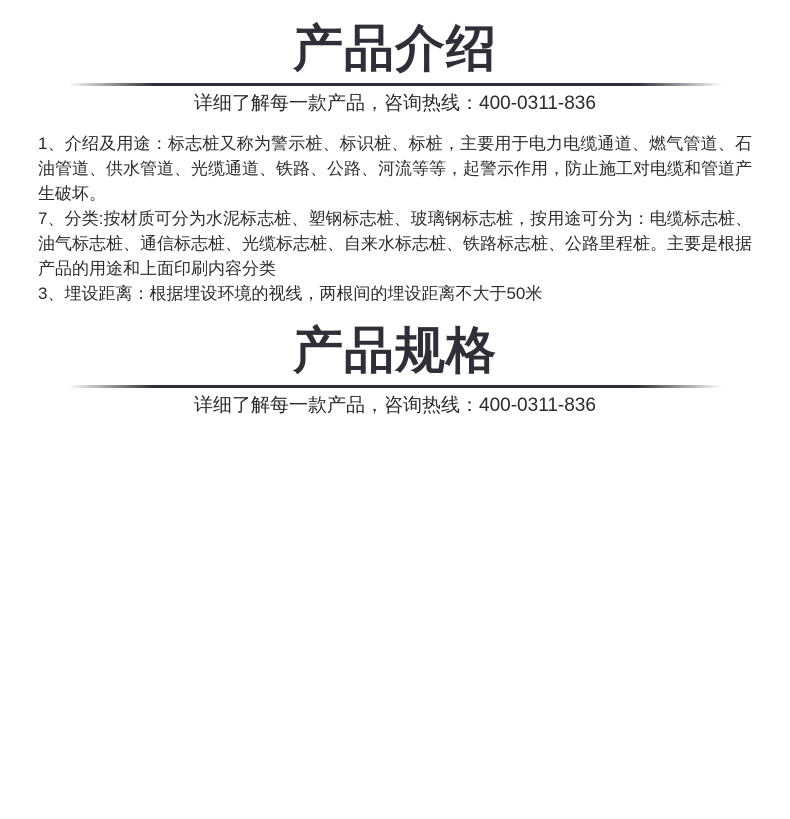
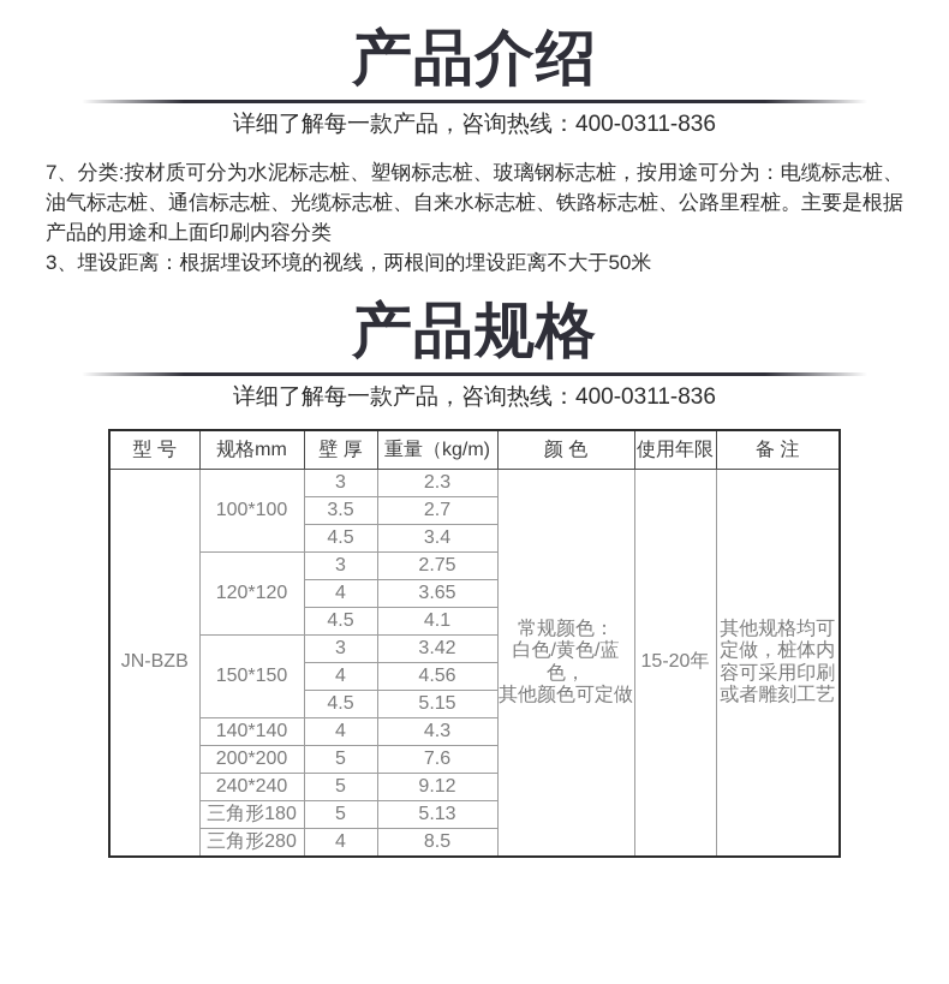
  产品介绍
  详细了解每一款产品，咨询热线：400-0311-836
- 1、介绍及用途：标志桩又称为警示桩、标识桩、标桩，主要用于电力电缆通道、燃气管道、石油管道、供水管道、光缆通道、铁路、公路、河流等等，起警示作用，防止施工对电缆和管道产生破坏。
  7、分类:按材质可分为水泥标志桩、塑钢标志桩、玻璃钢标志桩，按用途可分为：电缆标志桩、油气标志桩、通信标志桩、光缆标志桩、自来水标志桩、铁路标志桩、公路里程桩。主要是根据产品的用途和上面印刷内容分类
  3、埋设距离：根据埋设环境的视线，两根间的埋设距离不大于50米
  产品规格
  详细了解每一款产品，咨询热线：400-0311-836
+ 型 号	规格mm	壁 厚	重量（kg/m)	颜 色	使用年限	备 注
+ JN-BZB	100*100	3	2.3	常规颜色： 白色/黄色/蓝色， 其他颜色可定做	15-20年	其他规格均可定做，桩体内容可采用印刷或者雕刻工艺
+ 3.5	2.7
+ 4.5	3.4
+ 120*120	3	2.75
+ 4	3.65
+ 4.5	4.1
+ 150*150	3	3.42
+ 4	4.56
+ 4.5	5.15
+ 140*140	4	4.3
+ 200*200	5	7.6
+ 240*240	5	9.12
+ 三角形180	5	5.13
+ 三角形280	4	8.5
